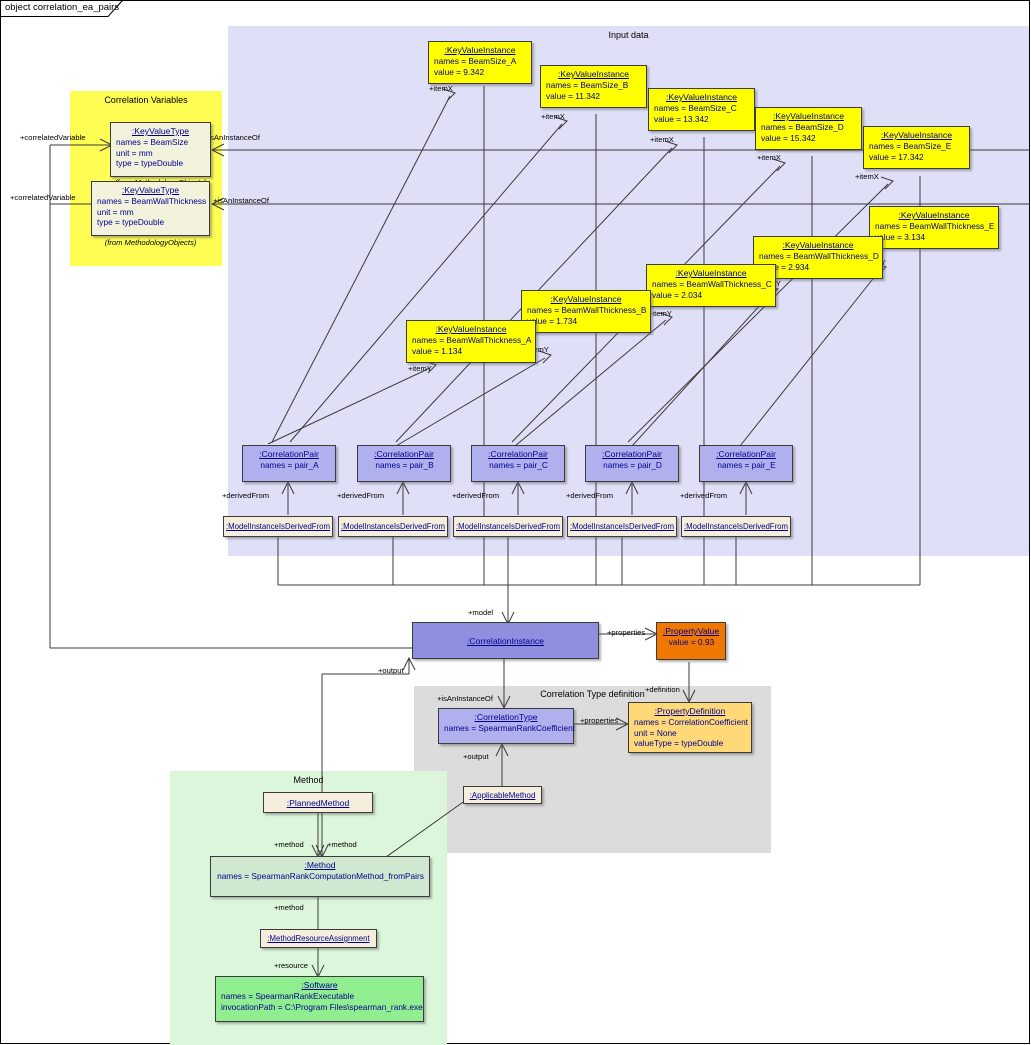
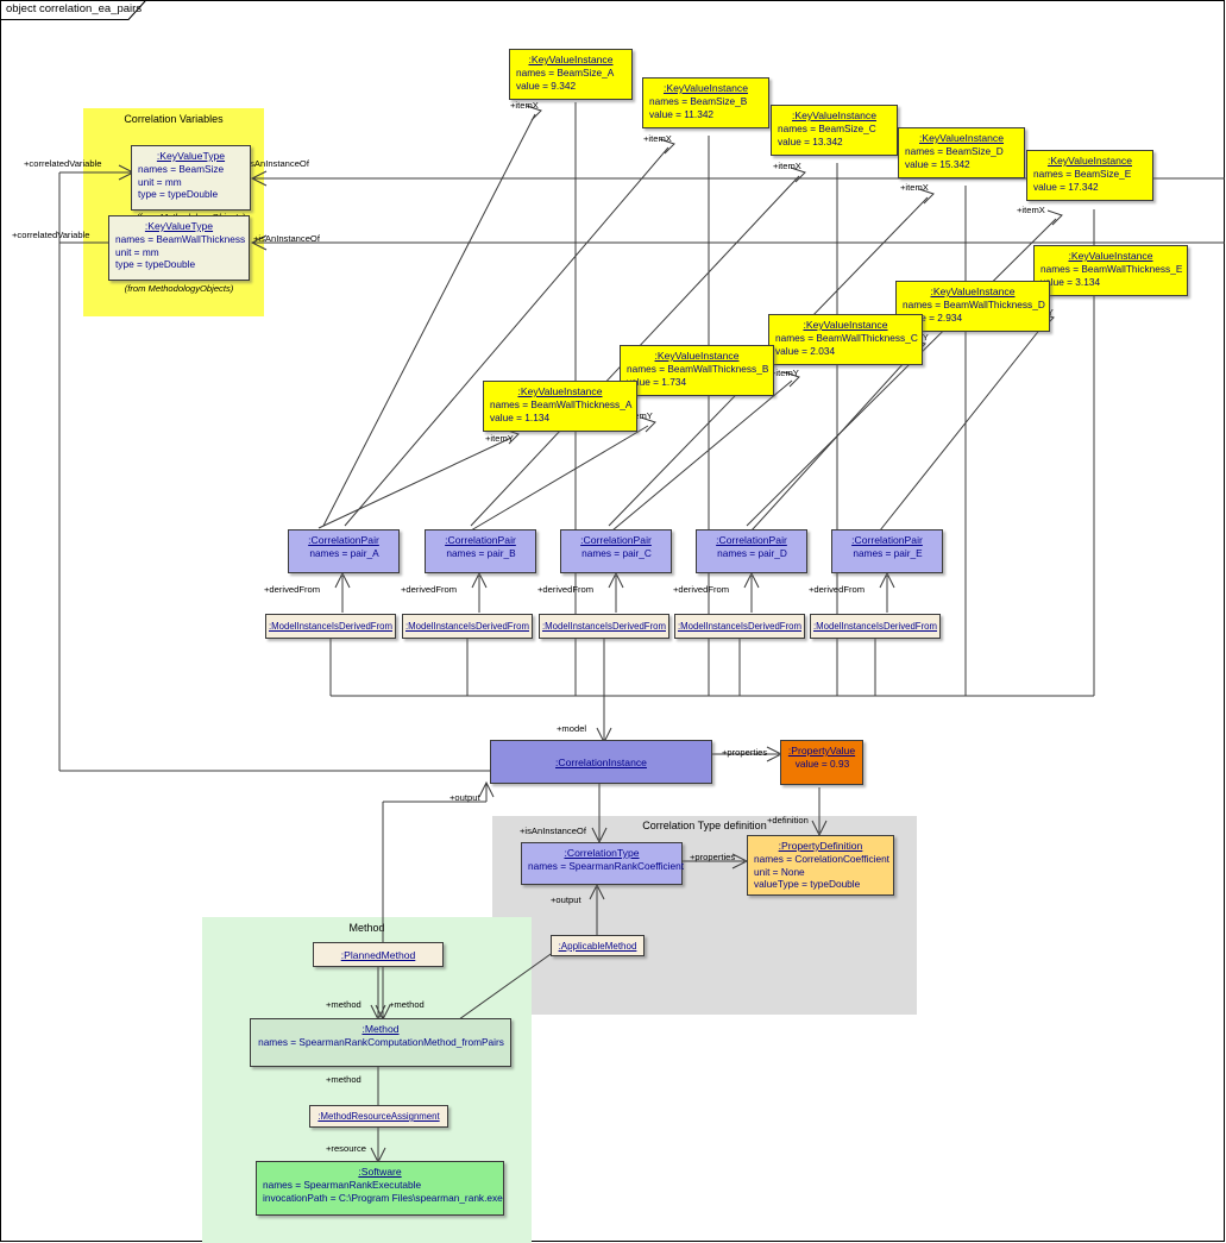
  object correlation_ea_pairs
- Input data
  Correlation Variables
  Correlation Type definition
  Method
  +correlatedVariable
  +correlatedVariable
  sAnInstanceOf
  +isAnInstanceOf
  +itemX
  +itemX
  +itemX
  +itemX
  +itemX
  +itemY
  itemY
  +derivedFrom
  +derivedFrom
  +derivedFrom
  +derivedFrom
  +derivedFrom
  +model
  +properties
  +output
  +isAnInstanceOf
  +definition
  +properties
  +output
  +method
  +method
  +method
  +resource
  :KeyValueType
  names = BeamSize
  unit = mm
  type = typeDouble
  :KeyValueType
  names = BeamWallThickness
  unit = mm
  type = typeDouble
  (from MethodologyObjects)
  :KeyValueInstance
  names = BeamSize_A
  value = 9.342
  :KeyValueInstance
  names = BeamSize_B
  value = 11.342
  :KeyValueInstance
  names = BeamSize_C
  value = 13.342
  :KeyValueInstance
  names = BeamSize_D
  value = 15.342
  :KeyValueInstance
  names = BeamSize_E
  value = 17.342
  :KeyValueInstance
  names = BeamWallThickness_E
  lue = 3.134
  :KeyValueInstance
  names = BeamWallThickness_D
  :KeyValueInstance
  names = BeamWallThickness_C
  value = 2.034
  :KeyValueInstance
  names = BeamWallThickness_B
  lue = 1.734
  :KeyValueInstance
  names = BeamWallThickness_A
  value = 1.134
  :CorrelationPair
  names = pair_A
  :CorrelationPair
  names = pair_B
  :CorrelationPair
  names = pair_C
  :CorrelationPair
  names = pair_D
  :CorrelationPair
  names = pair_E
  :ModelInstanceIsDerivedFrom
  :ModelInstanceIsDerivedFrom
  :ModelInstanceIsDerivedFrom
  :ModelInstanceIsDerivedFrom
  :ModelInstanceIsDerivedFrom
  :CorrelationInstance
  :PropertyValue
  value = 0.93
  :CorrelationType
  names = SpearmanRankCoefficient
  :PropertyDefinition
  names = CorrelationCoefficient
  unit = None
  valueType = typeDouble
  :ApplicableMethod
  :PlannedMethod
  :Method
  names = SpearmanRankComputationMethod_fromPairs
  :MethodResourceAssignment
  :Software
  names = SpearmanRankExecutable
  invocationPath = C:\Program Files\spearman_rank.exe
